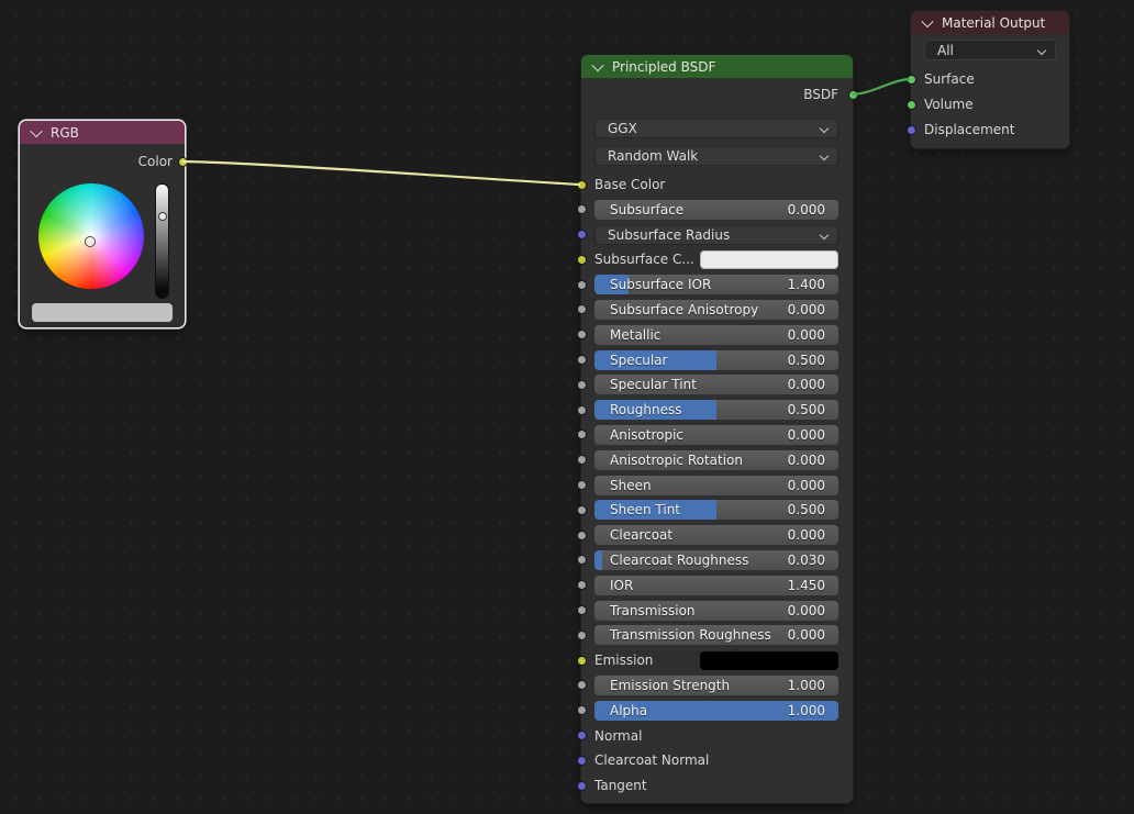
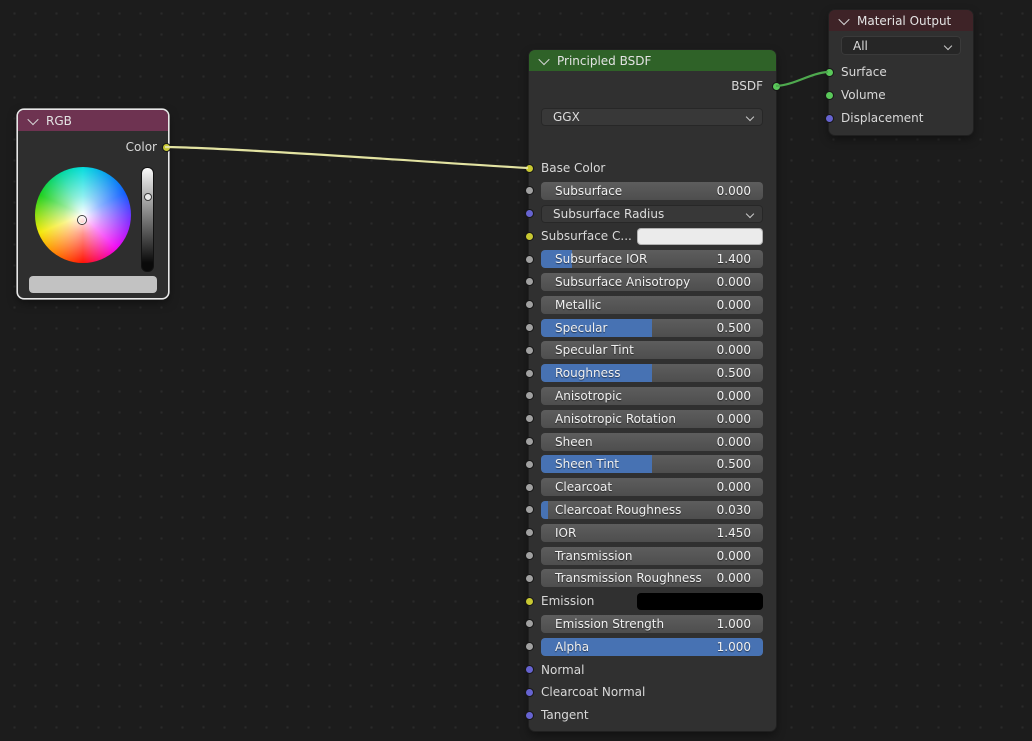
  RGB
  Color
  Principled BSDF
  BSDF
  GGX
- Random Walk
  Base Color
  Subsurface
  0.000
  Subsurface Radius
  Subsurface C...
  Subsurface IOR
  1.400
  Subsurface Anisotropy
  0.000
  Metallic
  0.000
  Specular
  0.500
  Specular Tint
  0.000
  Roughness
  0.500
  Anisotropic
  0.000
  Anisotropic Rotation
  0.000
  Sheen
  0.000
  Sheen Tint
  0.500
  Clearcoat
  0.000
  Clearcoat Roughness
  0.030
  IOR
  1.450
  Transmission
  0.000
  Transmission Roughness
  0.000
  Emission
  Emission Strength
  1.000
  Alpha
  1.000
  Normal
  Clearcoat Normal
  Tangent
  Material Output
  All
  Surface
  Volume
  Displacement
